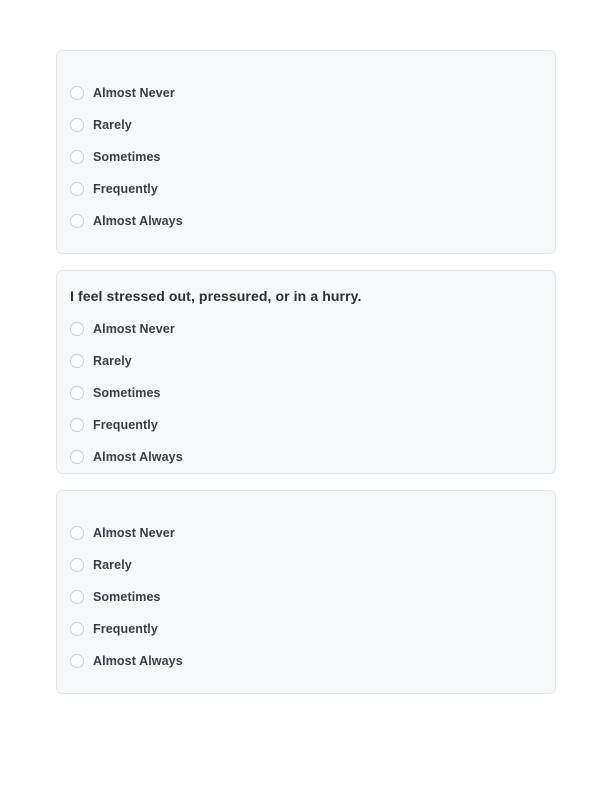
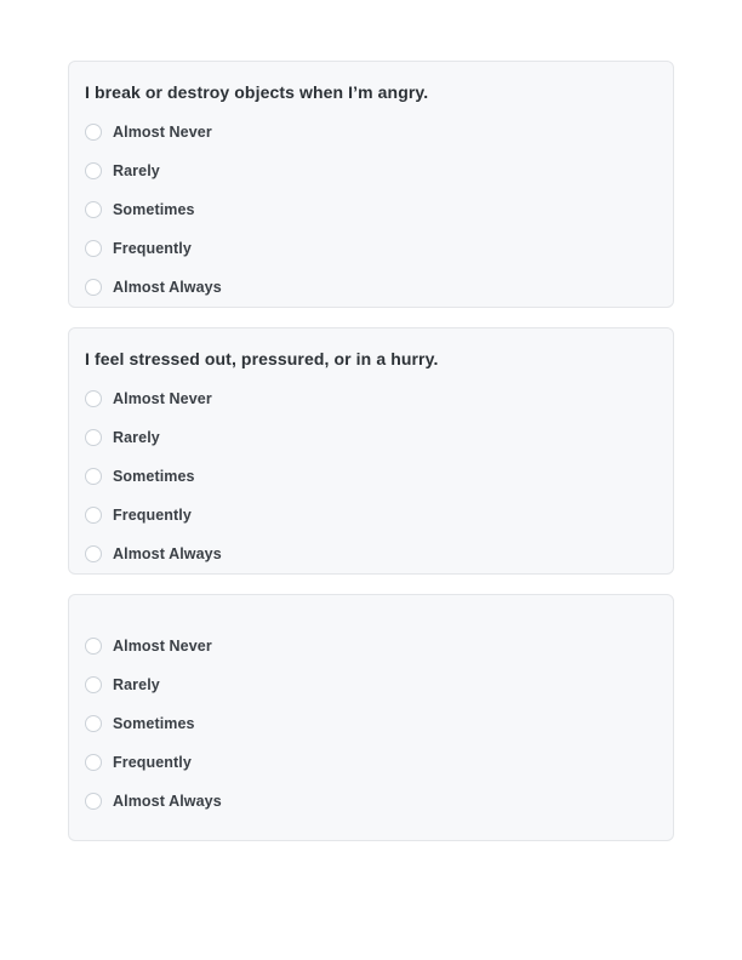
+ I break or destroy objects when I’m angry.
  Almost Never
  Rarely
  Sometimes
  Frequently
  Almost Always
  I feel stressed out, pressured, or in a hurry.
  Almost Never
  Rarely
  Sometimes
  Frequently
  Almost Always
  Almost Never
  Rarely
  Sometimes
  Frequently
  Almost Always
